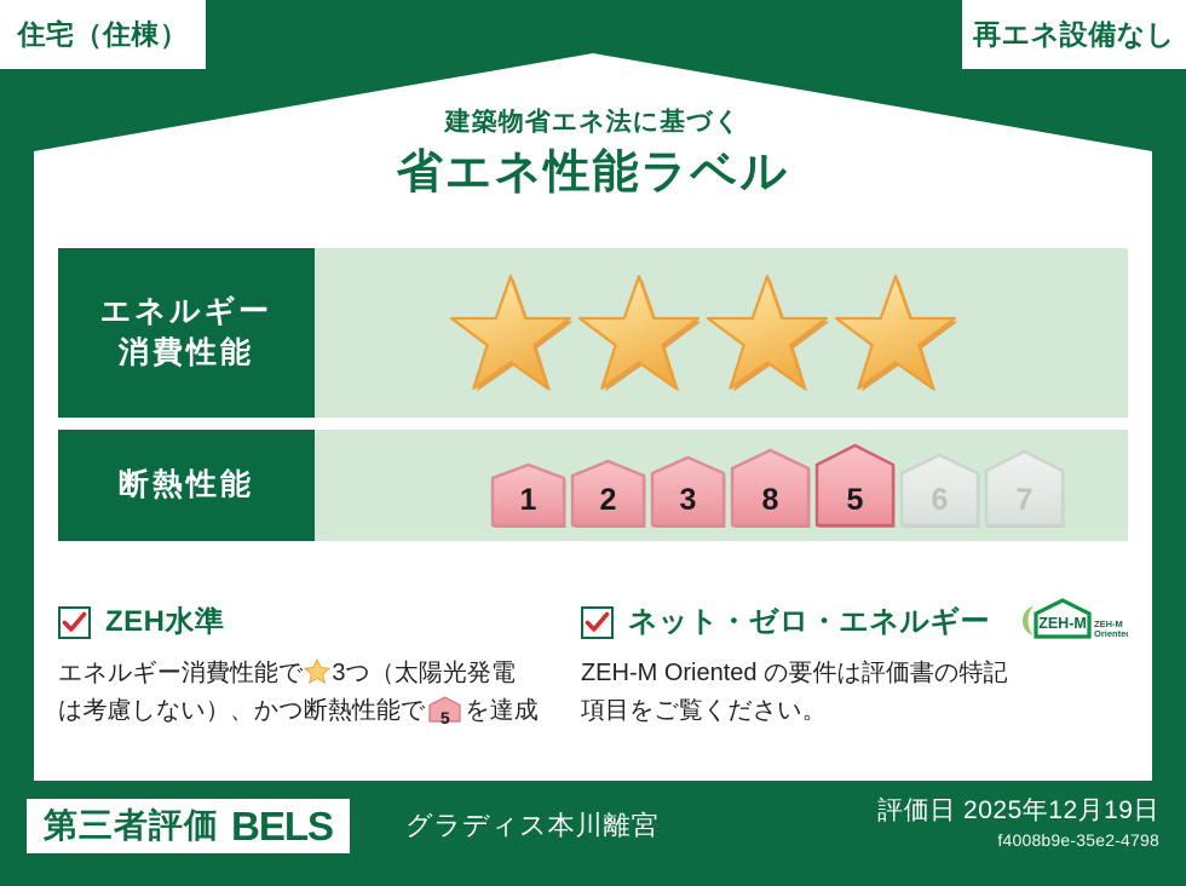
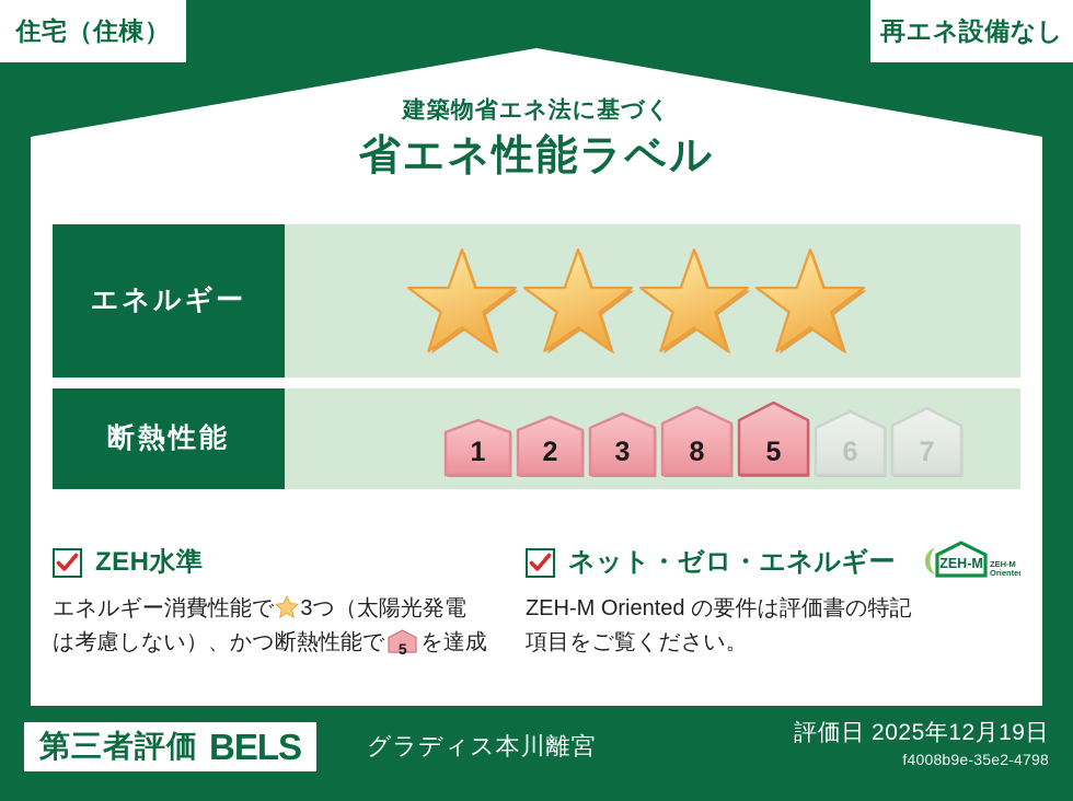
  住宅（住棟）
  再エネ設備なし
  建築物省エネ法に基づく
  省エネ性能ラベル
  エネルギー
- 消費性能
  断熱性能
  1
  2
  3
  8
  5
  6
  7
  ZEH水準
  エネルギー消費性能で 3つ（太陽光発電
  は考慮しない）、かつ断熱性能で
  5
  を達成
  ネット・ゼロ・エネルギー
  ZEH-M
  ZEH-M
  Oriente
  ZEH-M Oriented の要件は評価書の特記
  項目をご覧ください。
  第三者評価
  BELS
  グラディス本川離宮
  評価日 2025年12月19日
  f4008b9e-35e2-4798
